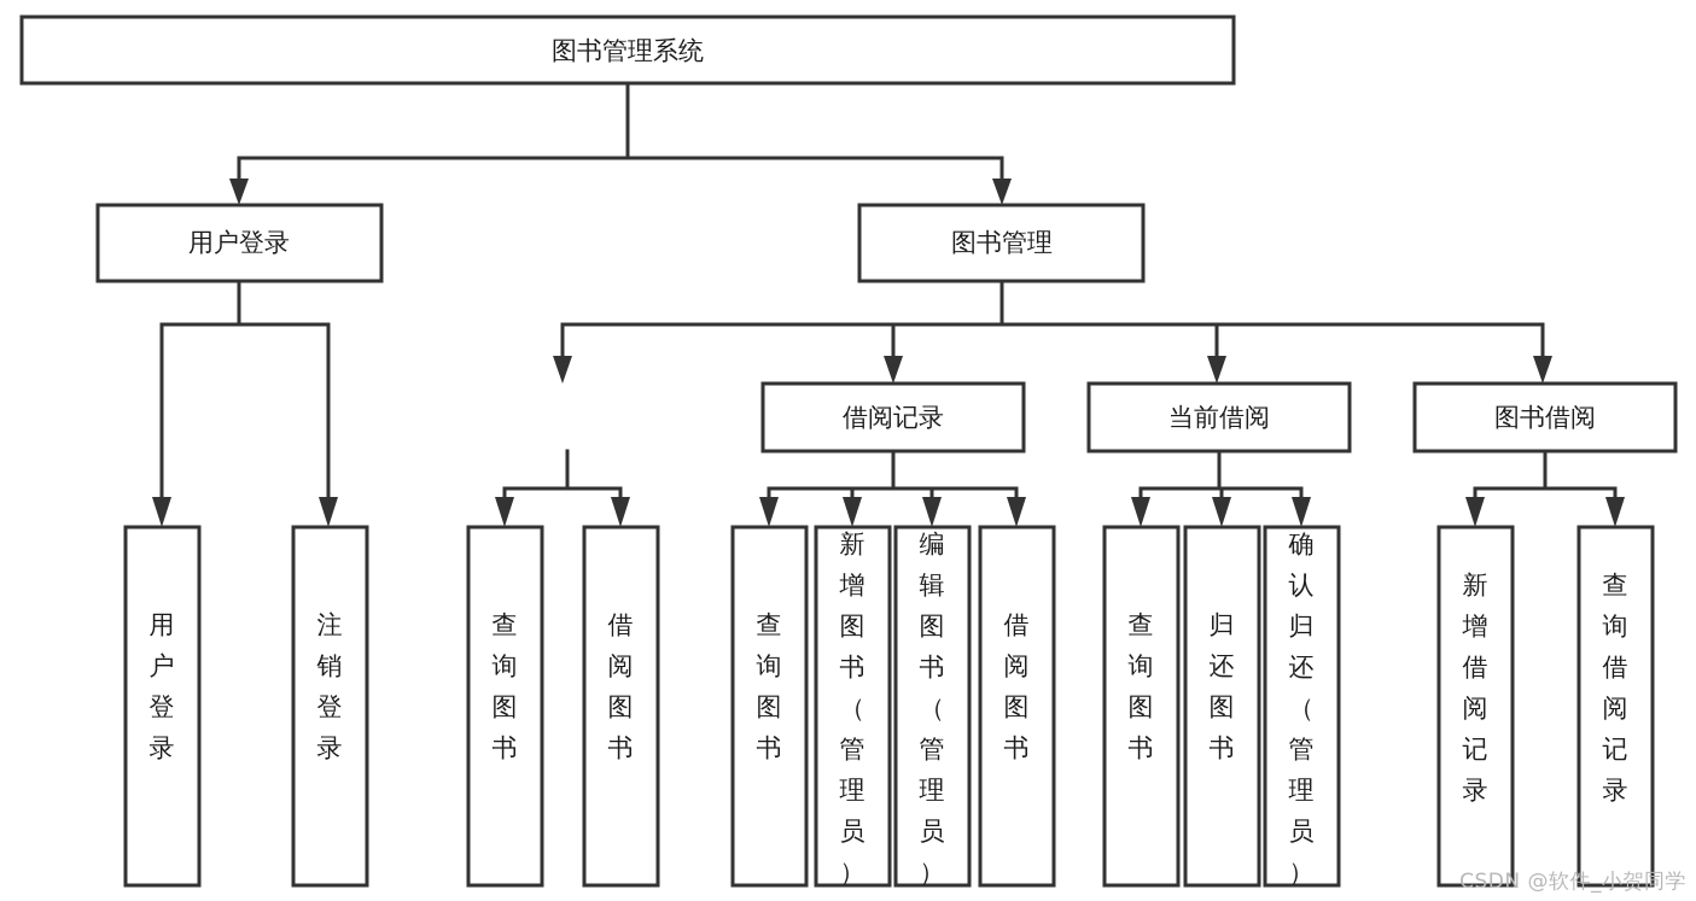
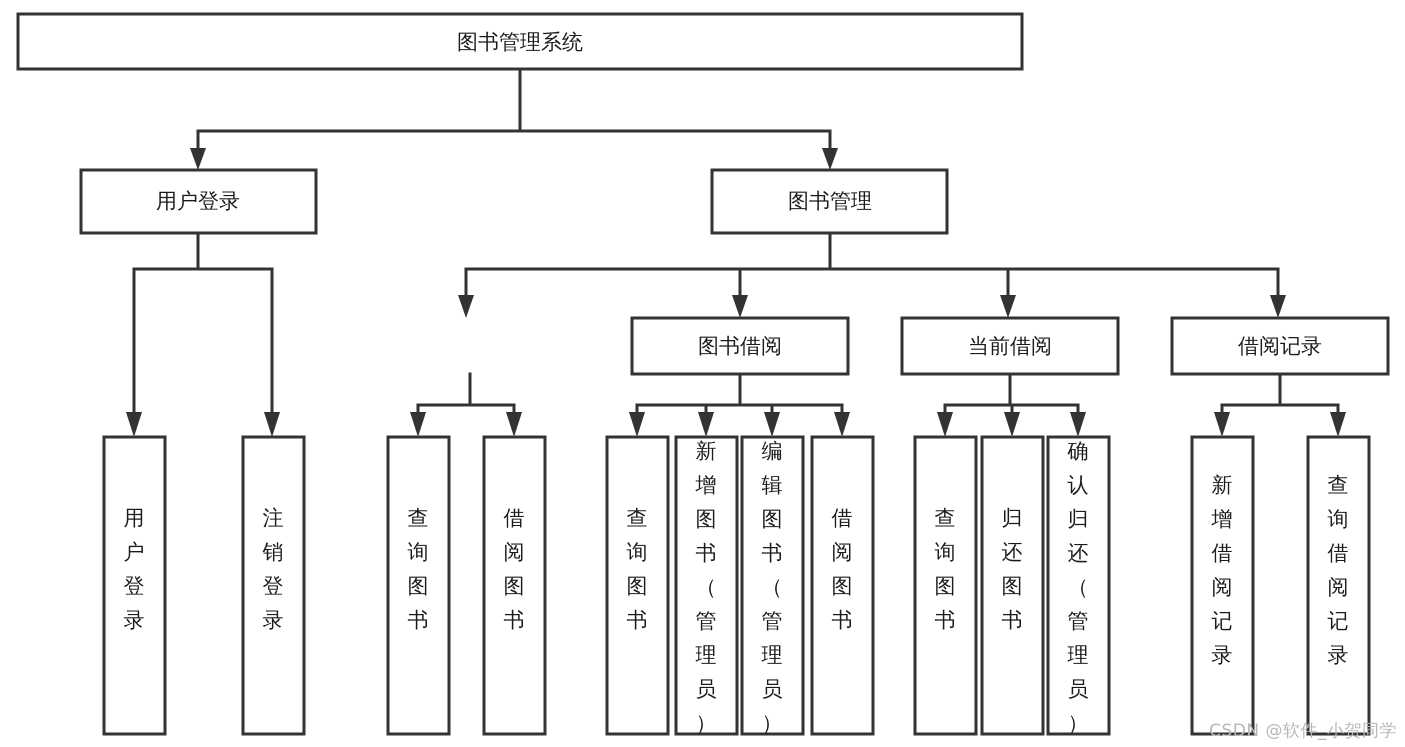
  图书管理系统
  用户登录
  图书管理
- 借阅记录
+ 图书借阅
  当前借阅
- 图书借阅
+ 借阅记录
  用户登录
  注销登录
  查询图书
  借阅图书
  查询图书
  新增图书（管理员）
  编辑图书（管理员）
  借阅图书
  查询图书
  归还图书
  确认归还（管理员）
  新增借阅记录
  查询借阅记录
  CSDN @软件_小贺同学
